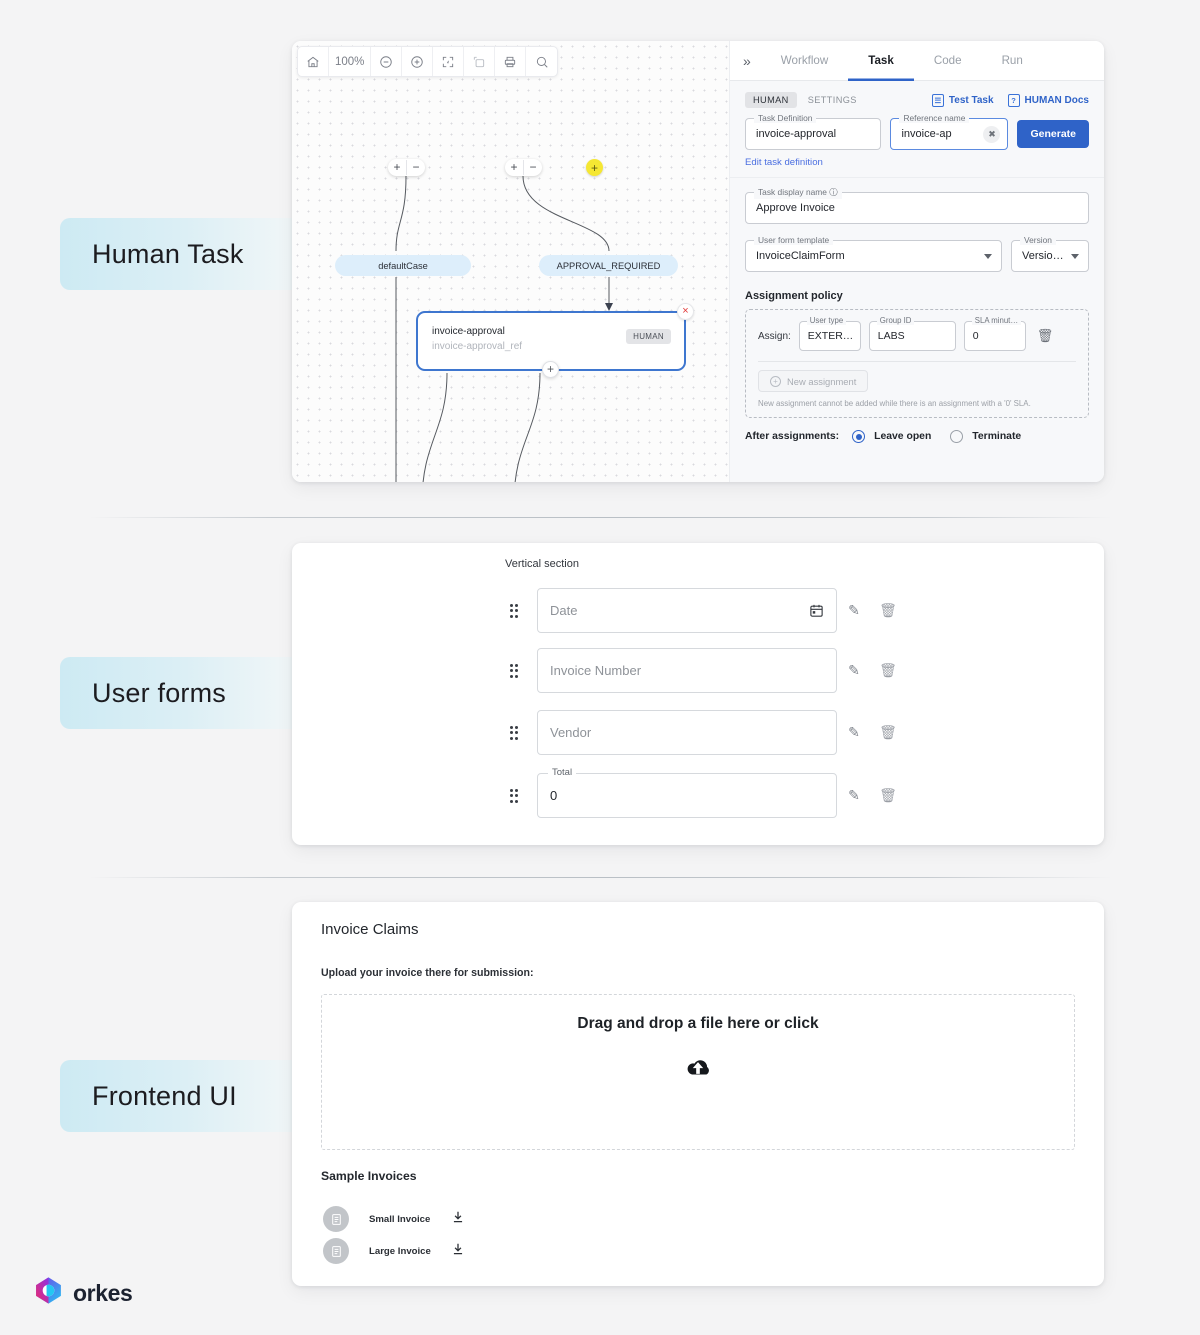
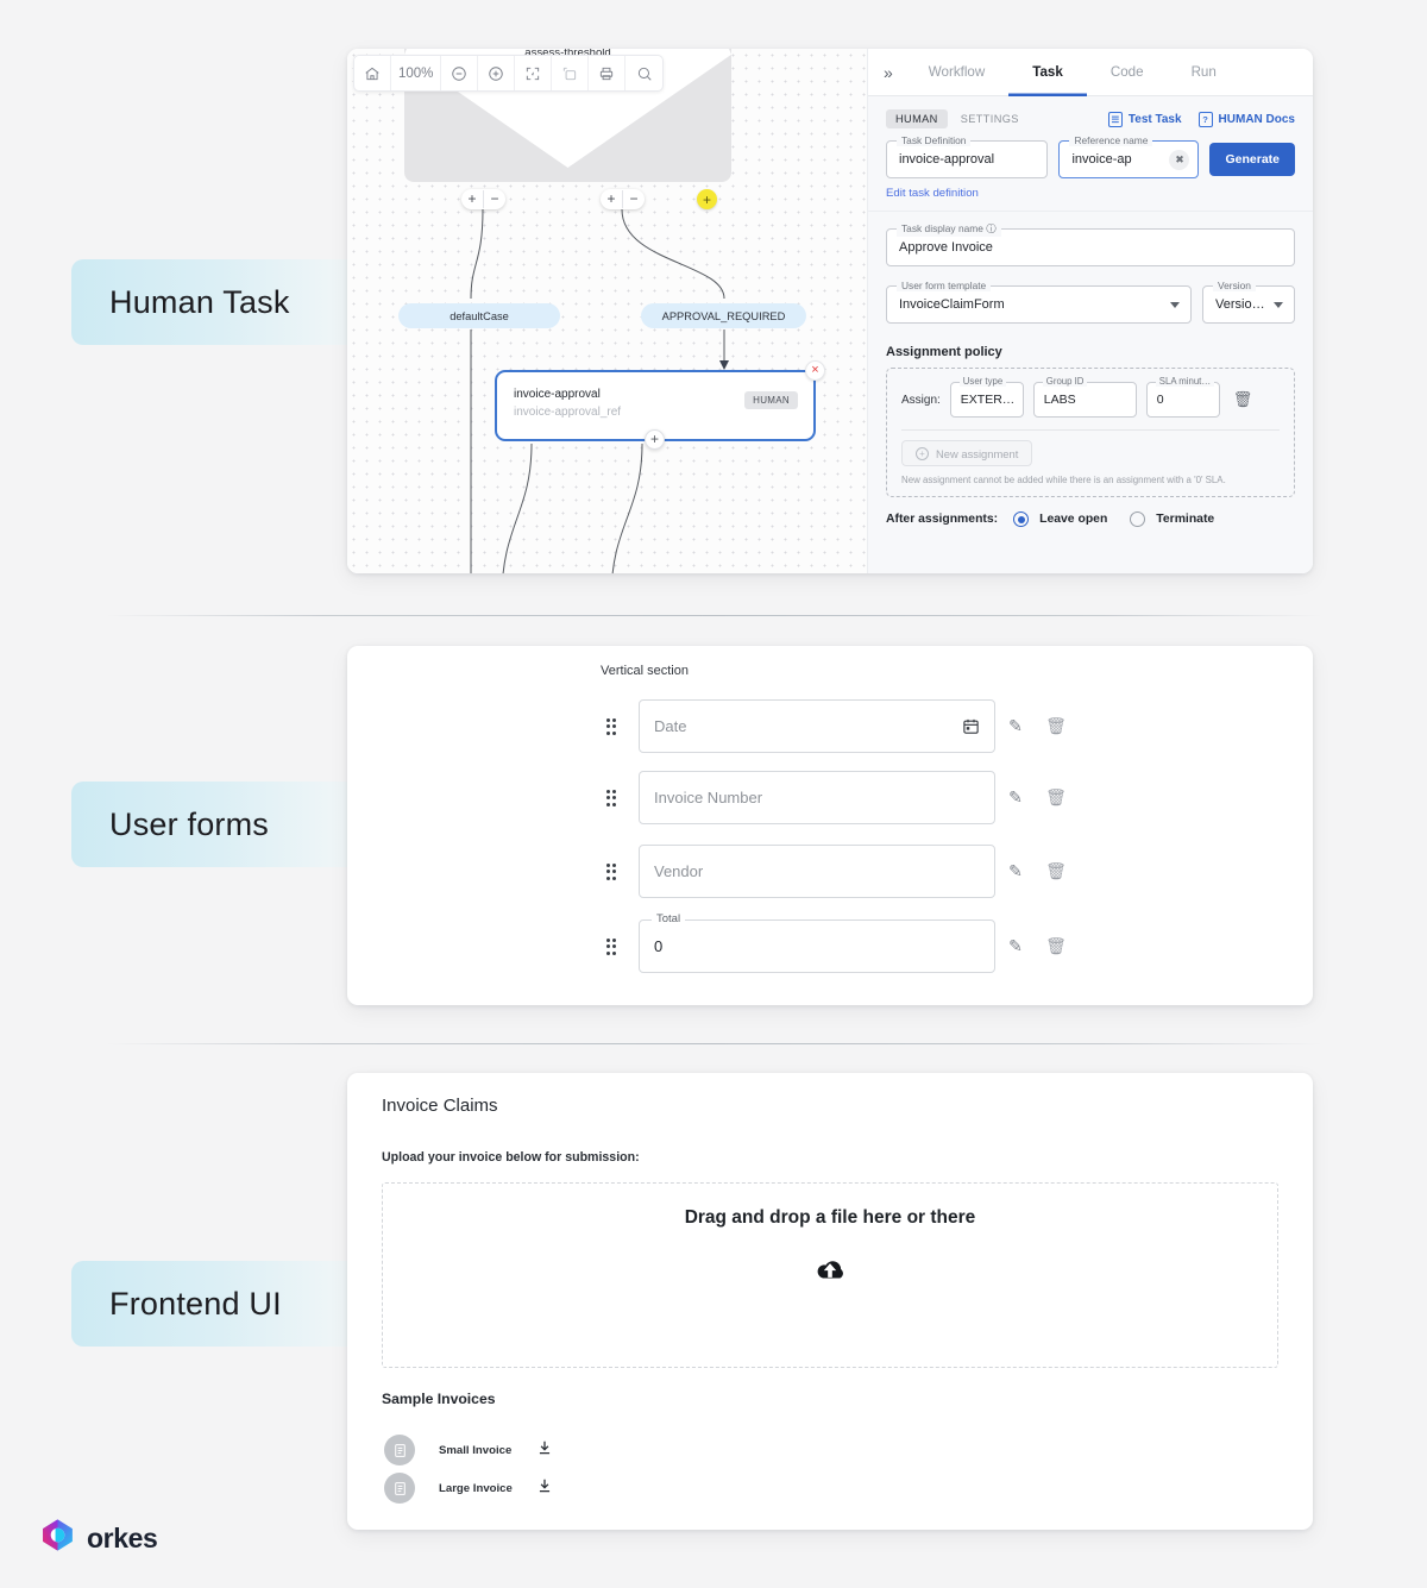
  Human Task
  User forms
  Frontend UI
+ assess-threshold
  +
  −
  +
  −
  +
  defaultCase
  APPROVAL_REQUIRED
  invoice-approval
  invoice-approval_ref
  HUMAN
  ×
  +
  100%
  »
  Workflow
  Task
  Code
  Run
  HUMAN
  SETTINGS
  ☰
  Test Task
  ?
  HUMAN Docs
  Task Definition
  invoice-approval
  Reference name
  invoice-ap
  ✖
  Generate
  Edit task definition
  Task display name ⓘ
  Approve Invoice
  User form template
  InvoiceClaimForm
  Version
  Versio…
  Assignment policy
  Assign:
  User type
  EXTER…
  Group ID
  LABS
  SLA minut…
  0
  🗑
  +
  New assignment
  New assignment cannot be added while there is an assignment with a '0' SLA.
  After assignments:
  Leave open
  Terminate
  Vertical section
  Date
  ✎
  🗑
  Invoice Number
  ✎
  🗑
  Vendor
  ✎
  🗑
  Total
  0
  ✎
  🗑
  Invoice Claims
- Upload your invoice there for submission:
+ Upload your invoice below for submission:
- Drag and drop a file here or click
+ Drag and drop a file here or there
  Sample Invoices
  Small Invoice
  Large Invoice
  orkes
